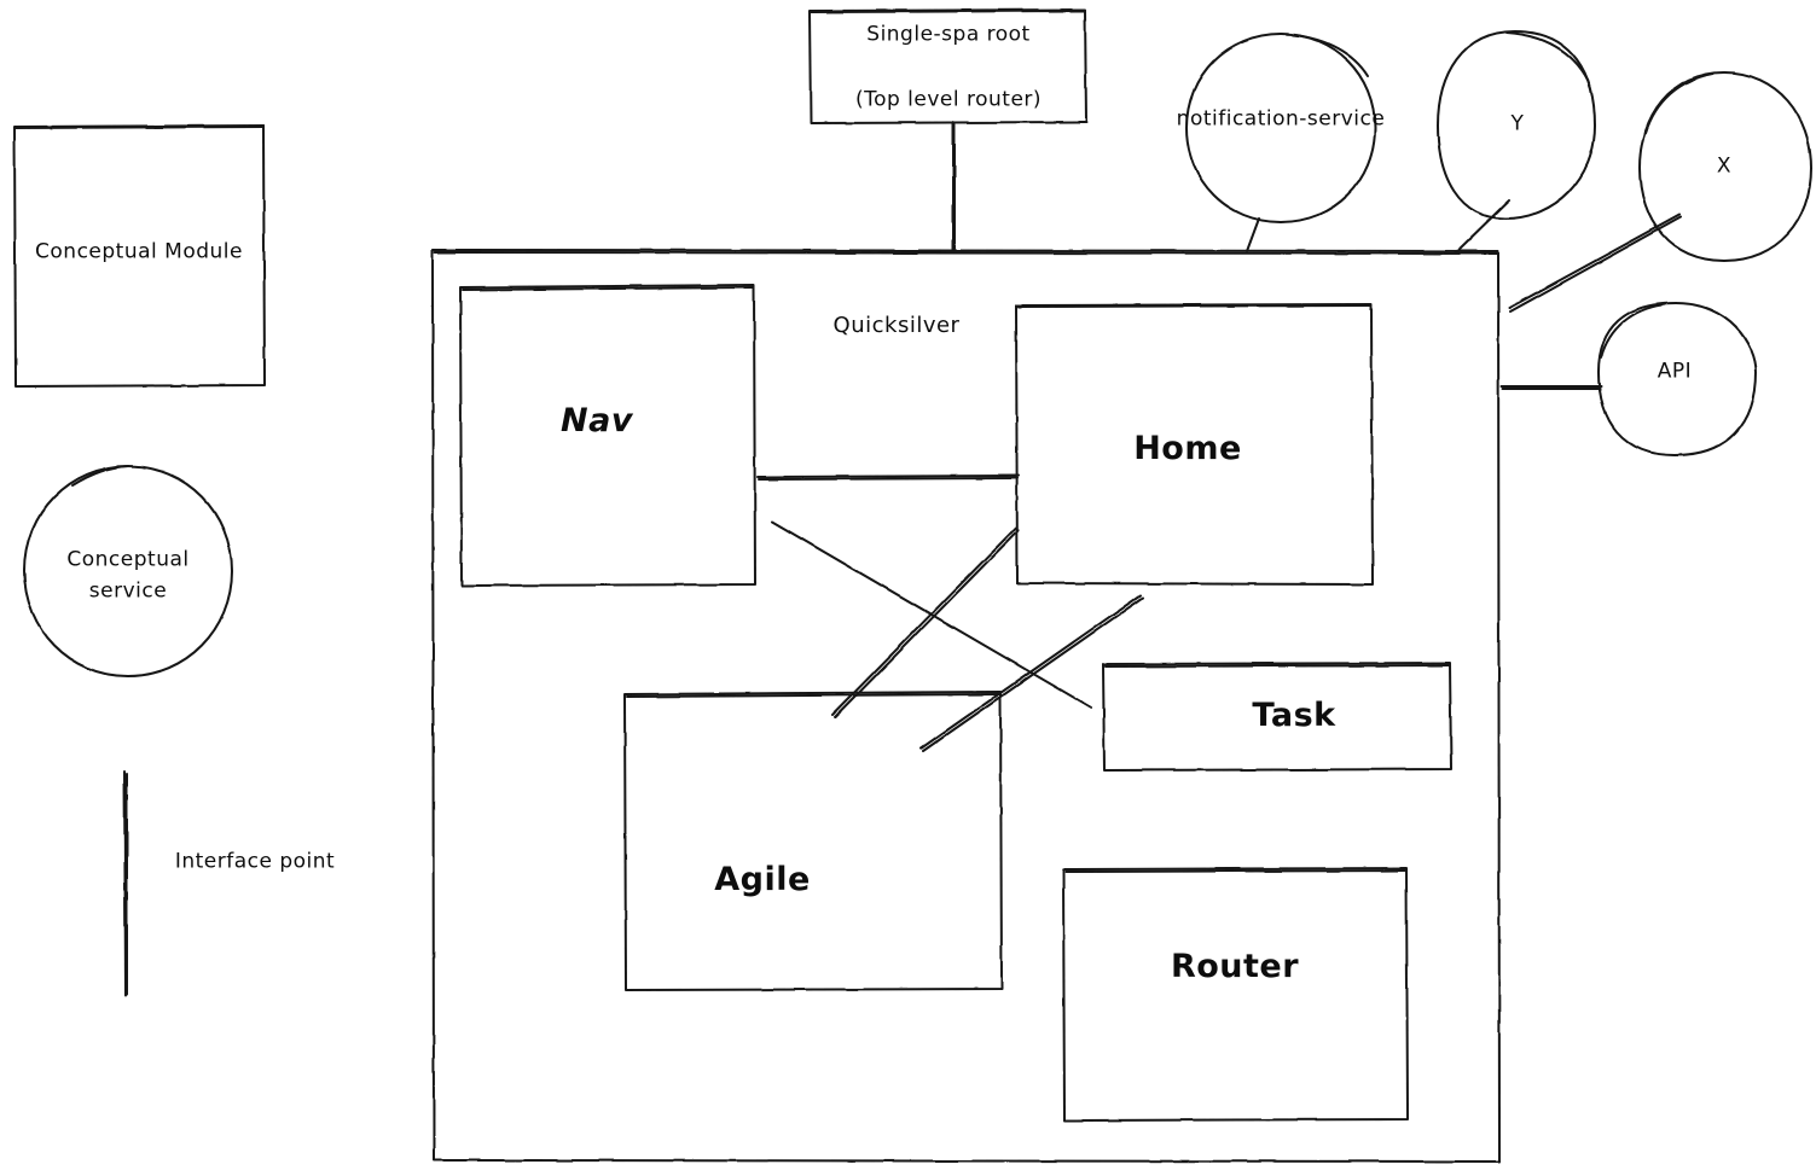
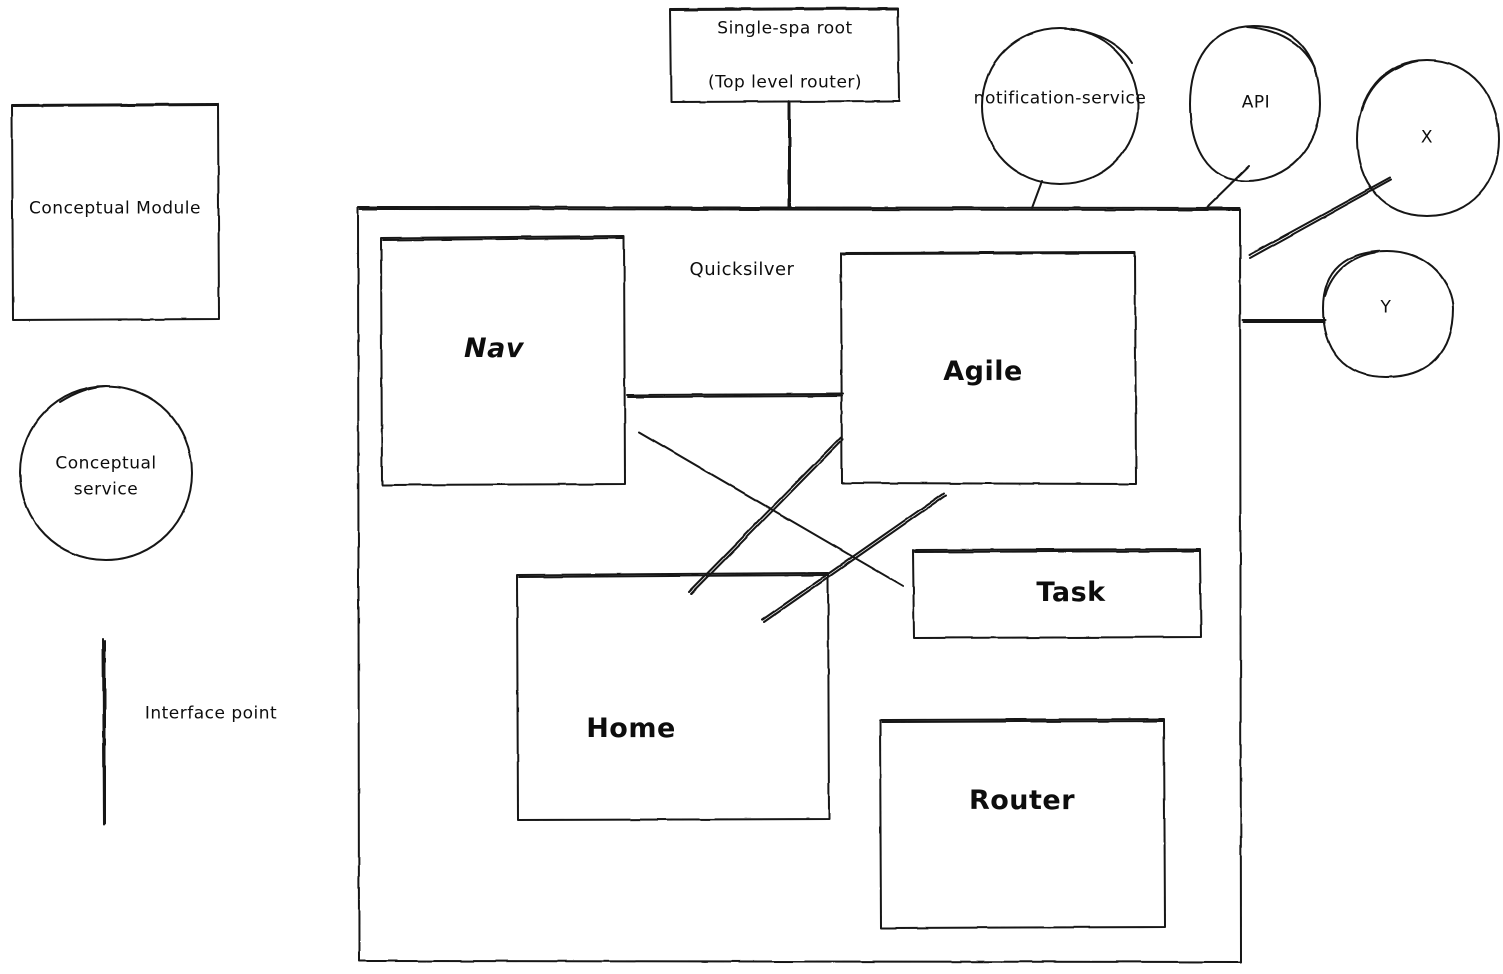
  Conceptual Module
  Conceptual
  service
  Interface point
  Single-spa root
  (Top level router)
  notification-service
- Y
+ API
  X
- API
+ Y
  Quicksilver
  Nav
- Home
+ Agile
  Task
- Agile
+ Home
  Router
